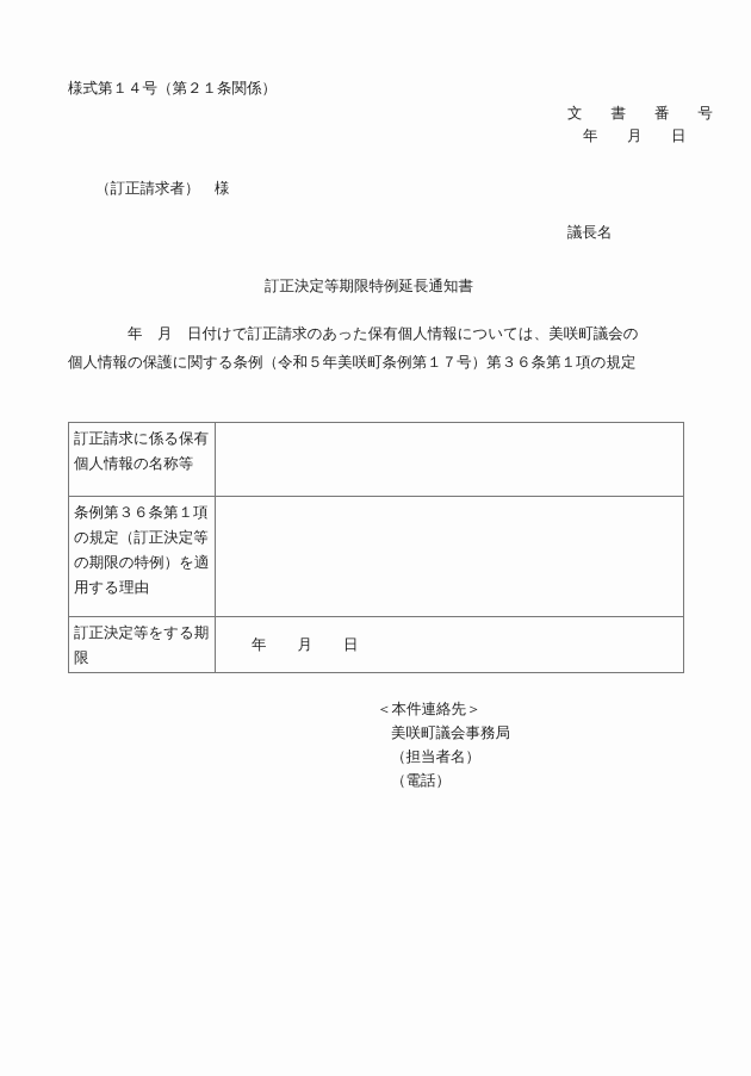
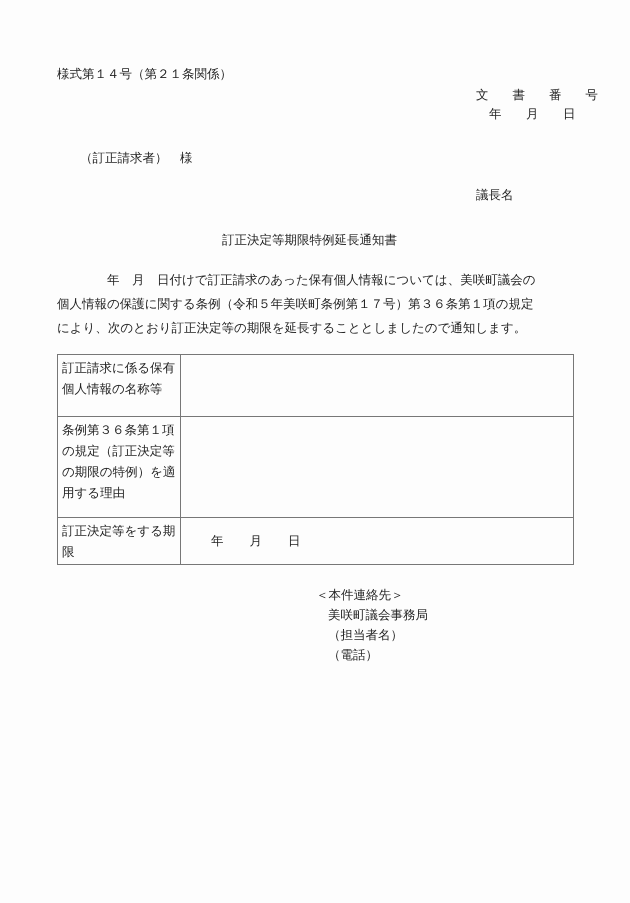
  様式第１４号（第２１条関係）
  文 書 番 号
  年 月 日
  （訂正請求者） 様
  議長名
  訂正決定等期限特例延長通知書
  年 月 日付けで訂正請求のあった保有個人情報については、美咲町議会の
  個人情報の保護に関する条例（令和５年美咲町条例第１７号）第３６条第１項の規定
+ により、次のとおり訂正決定等の期限を延長することとしましたので通知します。
  訂正請求に係る保有個人情報の名称等
  条例第３６条第１項の規定（訂正決定等の期限の特例）を適用する理由
  訂正決定等をする期限	年 月 日
  ＜本件連絡先＞
  美咲町議会事務局
  （担当者名）
  （電話）
